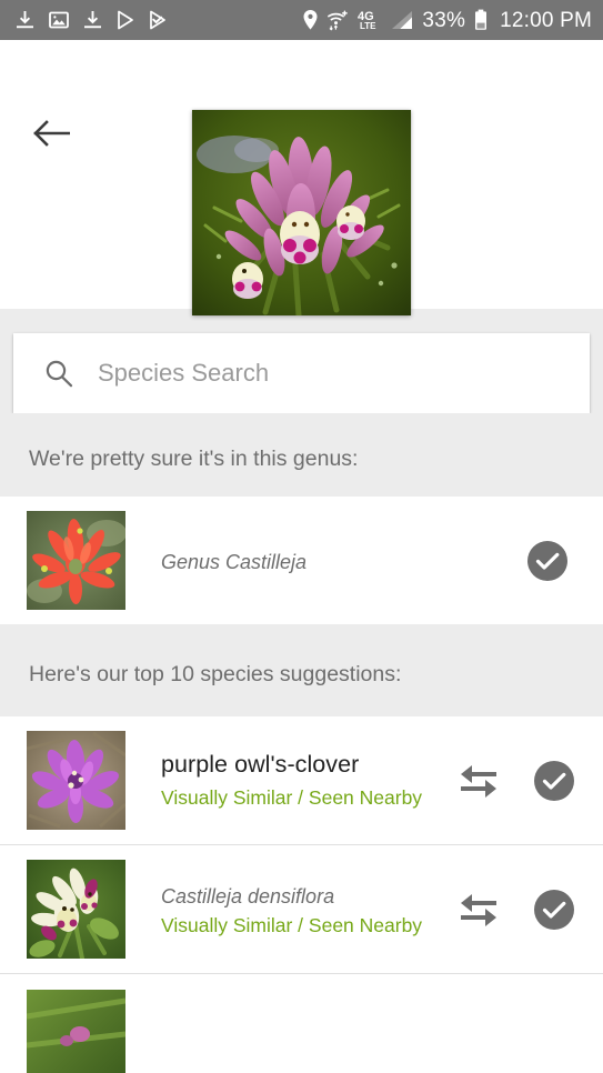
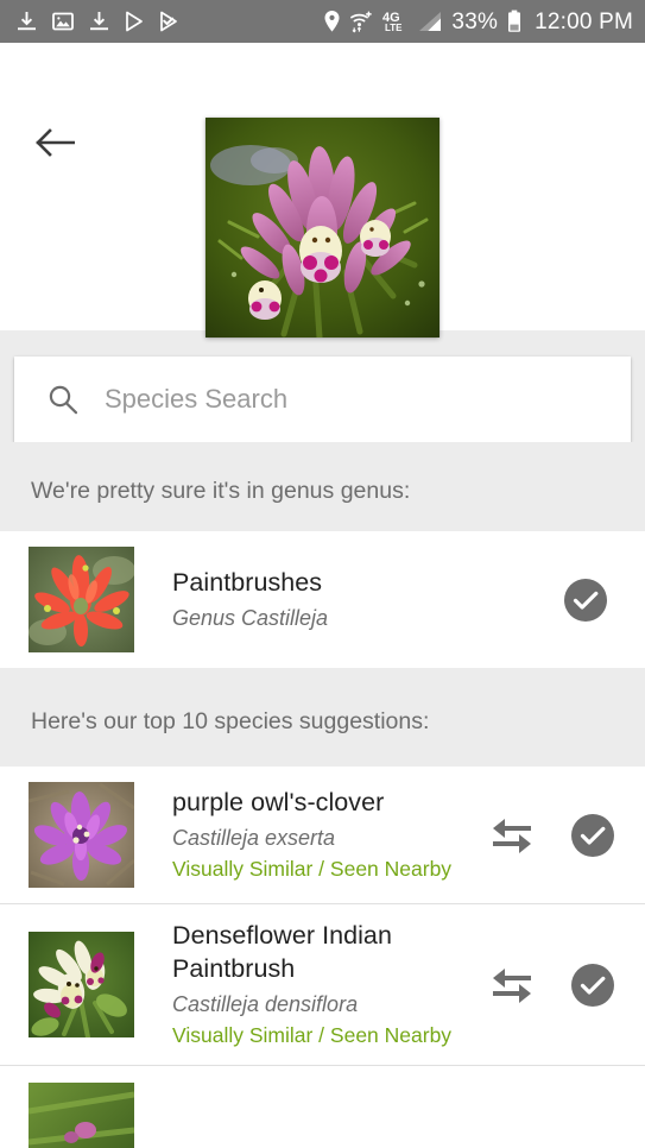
  4G
  LTE
  33%
  12:00 PM
  Species Search
- We're pretty sure it's in this genus:
+ We're pretty sure it's in genus genus:
+ Paintbrushes
  Genus Castilleja
  Here's our top 10 species suggestions:
  purple owl's-clover
+ Castilleja exserta
  Visually Similar / Seen Nearby
+ Denseflower Indian Paintbrush
  Castilleja densiflora
  Visually Similar / Seen Nearby
